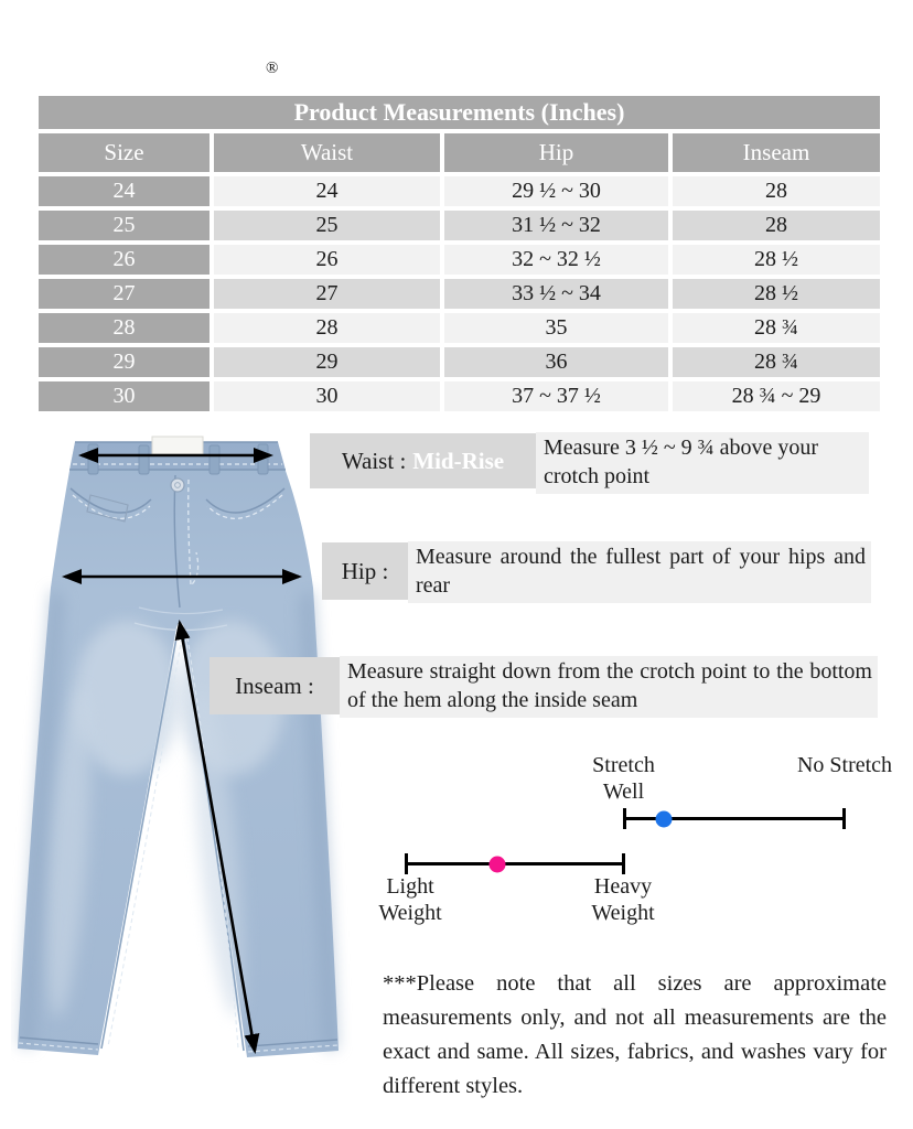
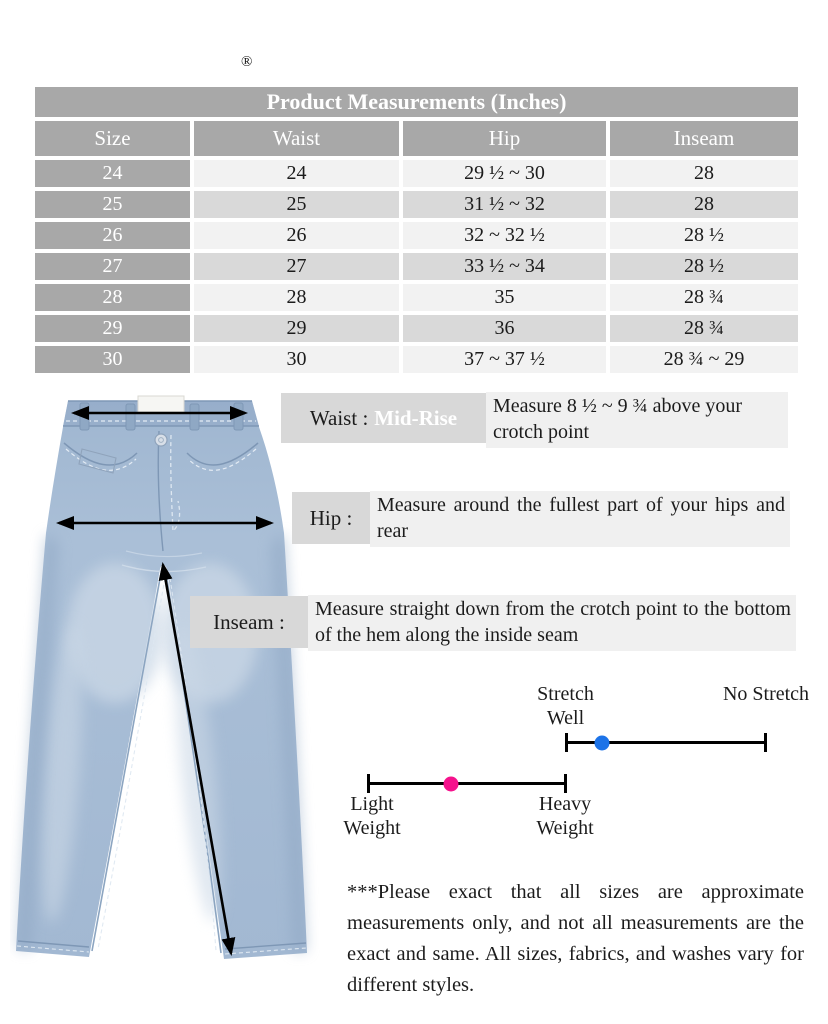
  ®
  Product Measurements (Inches)
  Size
  Waist
  Hip
  Inseam
  24
  24
  29 ½ ~ 30
  28
  25
  25
  31 ½ ~ 32
  28
  26
  26
  32 ~ 32 ½
  28 ½
  27
  27
  33 ½ ~ 34
  28 ½
  28
  28
  35
  28 ¾
  29
  29
  36
  28 ¾
  30
  30
  37 ~ 37 ½
  28 ¾ ~ 29
  Waist :
  Mid-Rise
- Measure 3 ½ ~ 9 ¾ above your crotch point
+ Measure 8 ½ ~ 9 ¾ above your crotch point
  Hip :
  Measure around the fullest part of your hips and rear
  Inseam :
  Measure straight down from the crotch point to the bottom of the hem along the inside seam
  Stretch Well
  No Stretch
  Light Weight
  Heavy Weight
- ***Please note that all sizes are approximate measurements only, and not all measurements are the exact and same. All sizes, fabrics, and washes vary for different styles.
+ ***Please exact that all sizes are approximate measurements only, and not all measurements are the exact and same. All sizes, fabrics, and washes vary for different styles.
